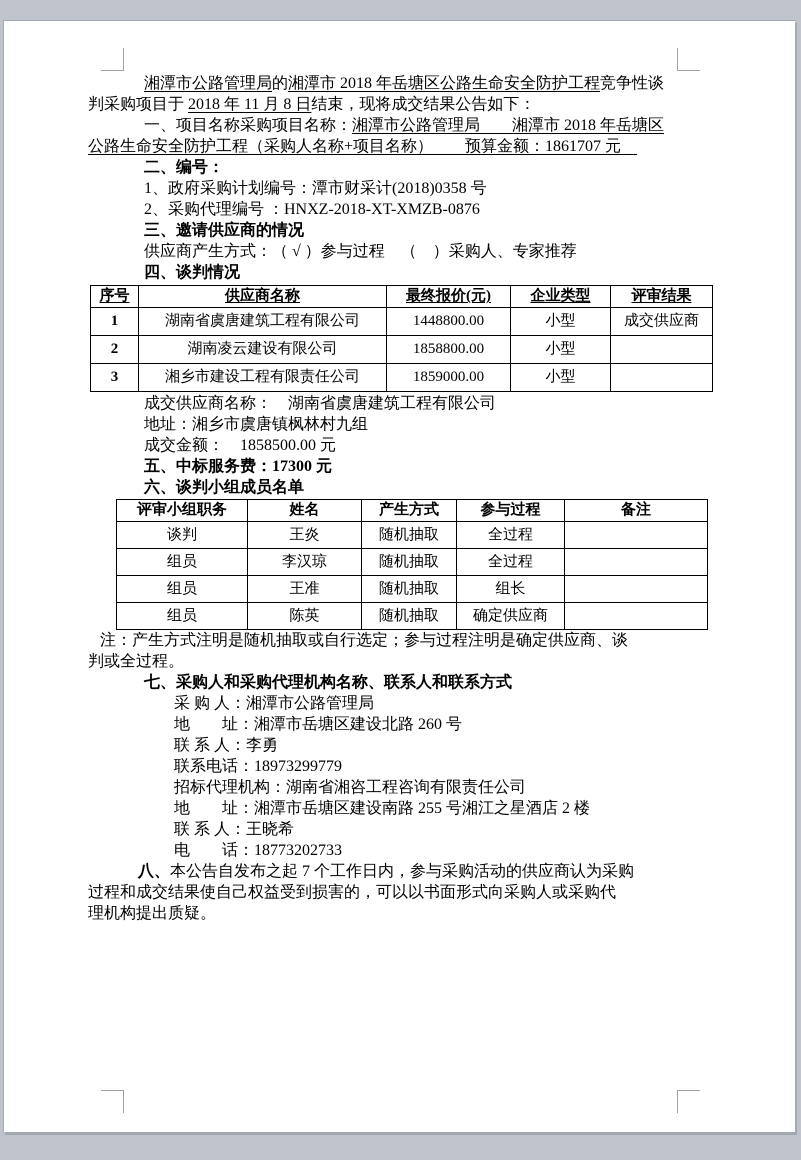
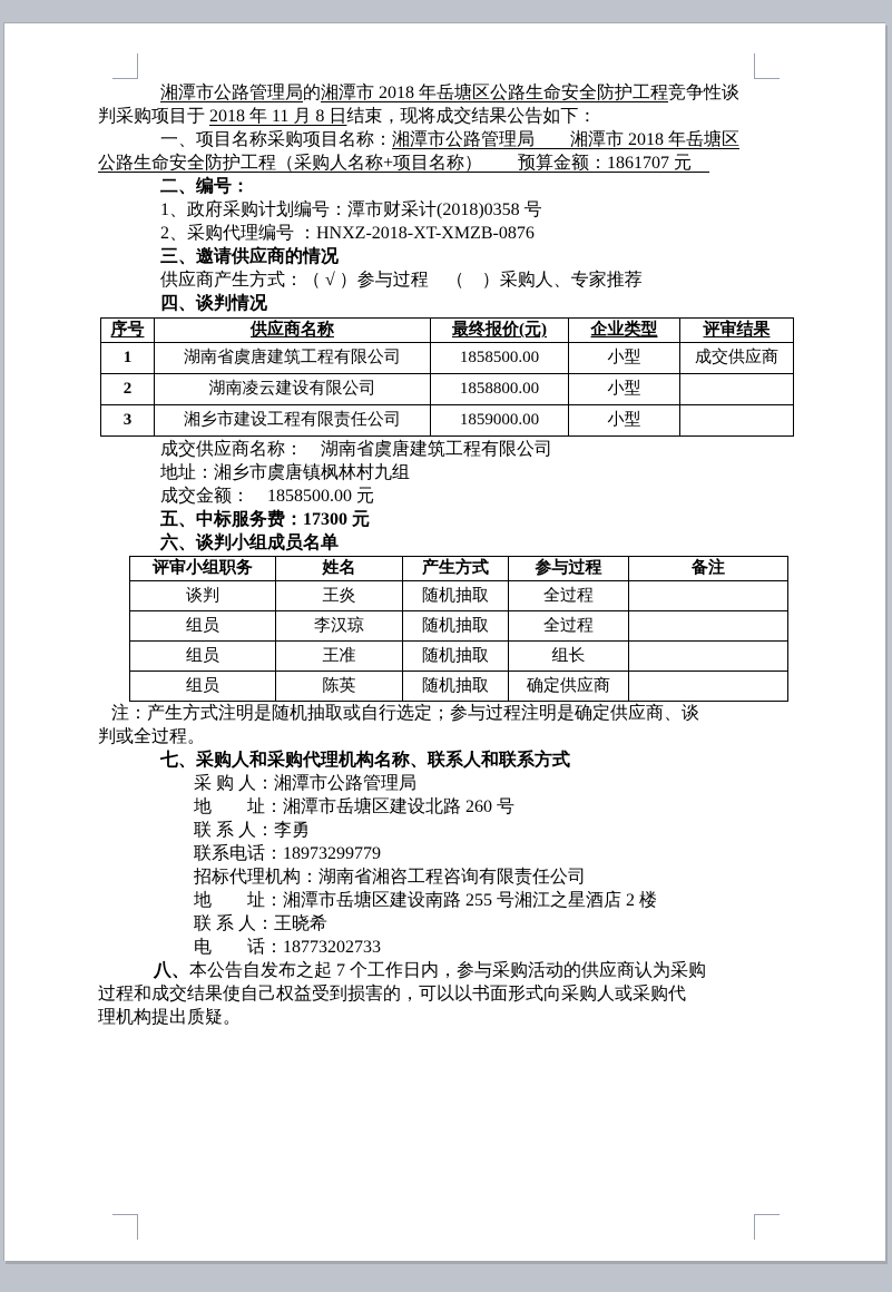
  湘潭市公路管理局的湘潭市 2018 年岳塘区公路生命安全防护工程竞争性谈
  判采购项目于 2018 年 11 月 8 日结束，现将成交结果公告如下：
  一、项目名称采购项目名称：湘潭市公路管理局 湘潭市 2018 年岳塘区
  公路生命安全防护工程（采购人名称+项目名称） 预算金额：1861707 元
  二、编号：
  1、政府采购计划编号：潭市财采计(2018)0358 号
  2、采购代理编号 ：HNXZ-2018-XT-XMZB-0876
  三、邀请供应商的情况
  供应商产生方式：（ √ ）参与过程 （ ）采购人、专家推荐
  四、谈判情况
  序号	供应商名称	最终报价(元)	企业类型	评审结果
- 1	湖南省虞唐建筑工程有限公司	1448800.00	小型	成交供应商
+ 1	湖南省虞唐建筑工程有限公司	1858500.00	小型	成交供应商
  2	湖南凌云建设有限公司	1858800.00	小型
  3	湘乡市建设工程有限责任公司	1859000.00	小型
  成交供应商名称： 湖南省虞唐建筑工程有限公司
  地址：湘乡市虞唐镇枫林村九组
  成交金额： 1858500.00 元
  五、中标服务费：17300 元
  六、谈判小组成员名单
  评审小组职务	姓名	产生方式	参与过程	备注
  谈判	王炎	随机抽取	全过程
  组员	李汉琼	随机抽取	全过程
  组员	王准	随机抽取	组长
  组员	陈英	随机抽取	确定供应商
  注：产生方式注明是随机抽取或自行选定；参与过程注明是确定供应商、谈
  判或全过程。
  七、采购人和采购代理机构名称、联系人和联系方式
  采 购 人：湘潭市公路管理局
  地 址：湘潭市岳塘区建设北路 260 号
  联 系 人：李勇
  联系电话：18973299779
  招标代理机构：湖南省湘咨工程咨询有限责任公司
  地 址：湘潭市岳塘区建设南路 255 号湘江之星酒店 2 楼
  联 系 人：王晓希
  电 话：18773202733
  八、本公告自发布之起 7 个工作日内，参与采购活动的供应商认为采购
  过程和成交结果使自己权益受到损害的，可以以书面形式向采购人或采购代
  理机构提出质疑。
